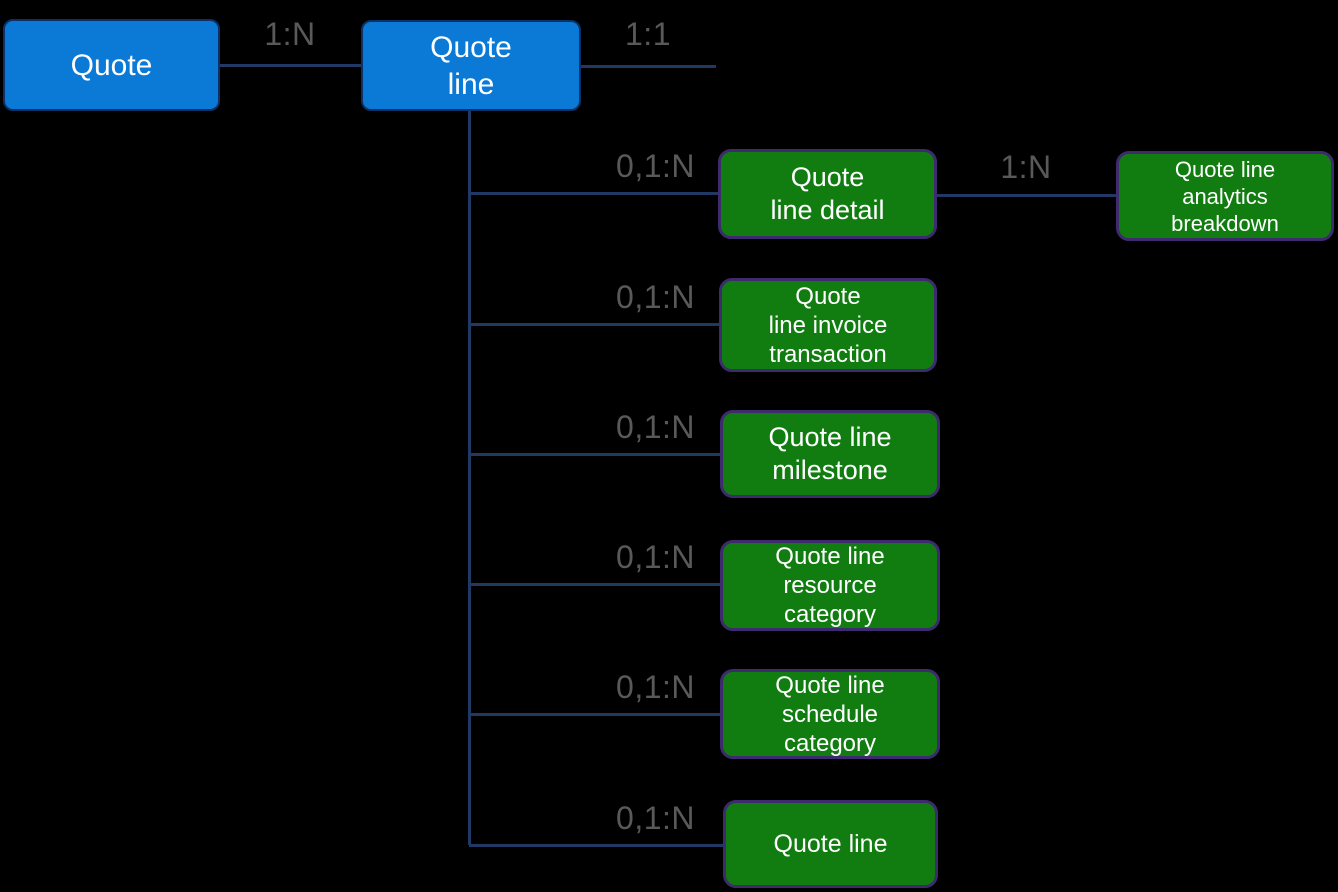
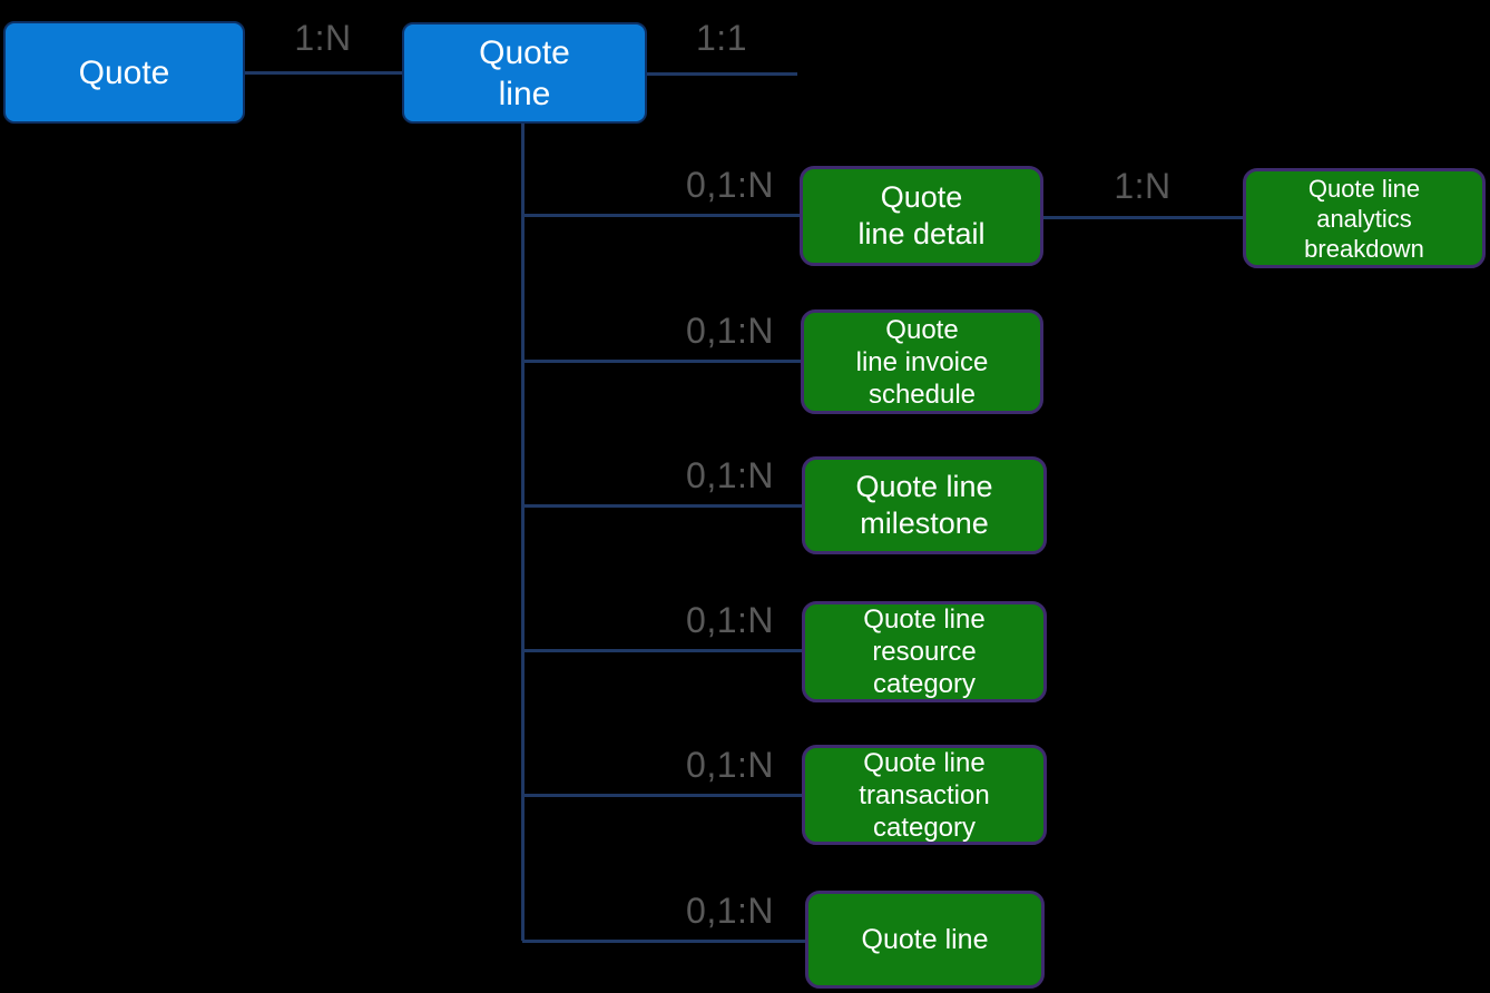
  Quote
  Quote
  line
  Quote
  line detail
  Quote line
  analytics
  breakdown
  Quote
  line invoice
- transaction
+ schedule
  Quote line
  milestone
  Quote line
  resource
  category
  Quote line
- schedule
+ transaction
  category
  Quote line
  1:N
  1:1
  0,1:N
  1:N
  0,1:N
  0,1:N
  0,1:N
  0,1:N
  0,1:N
